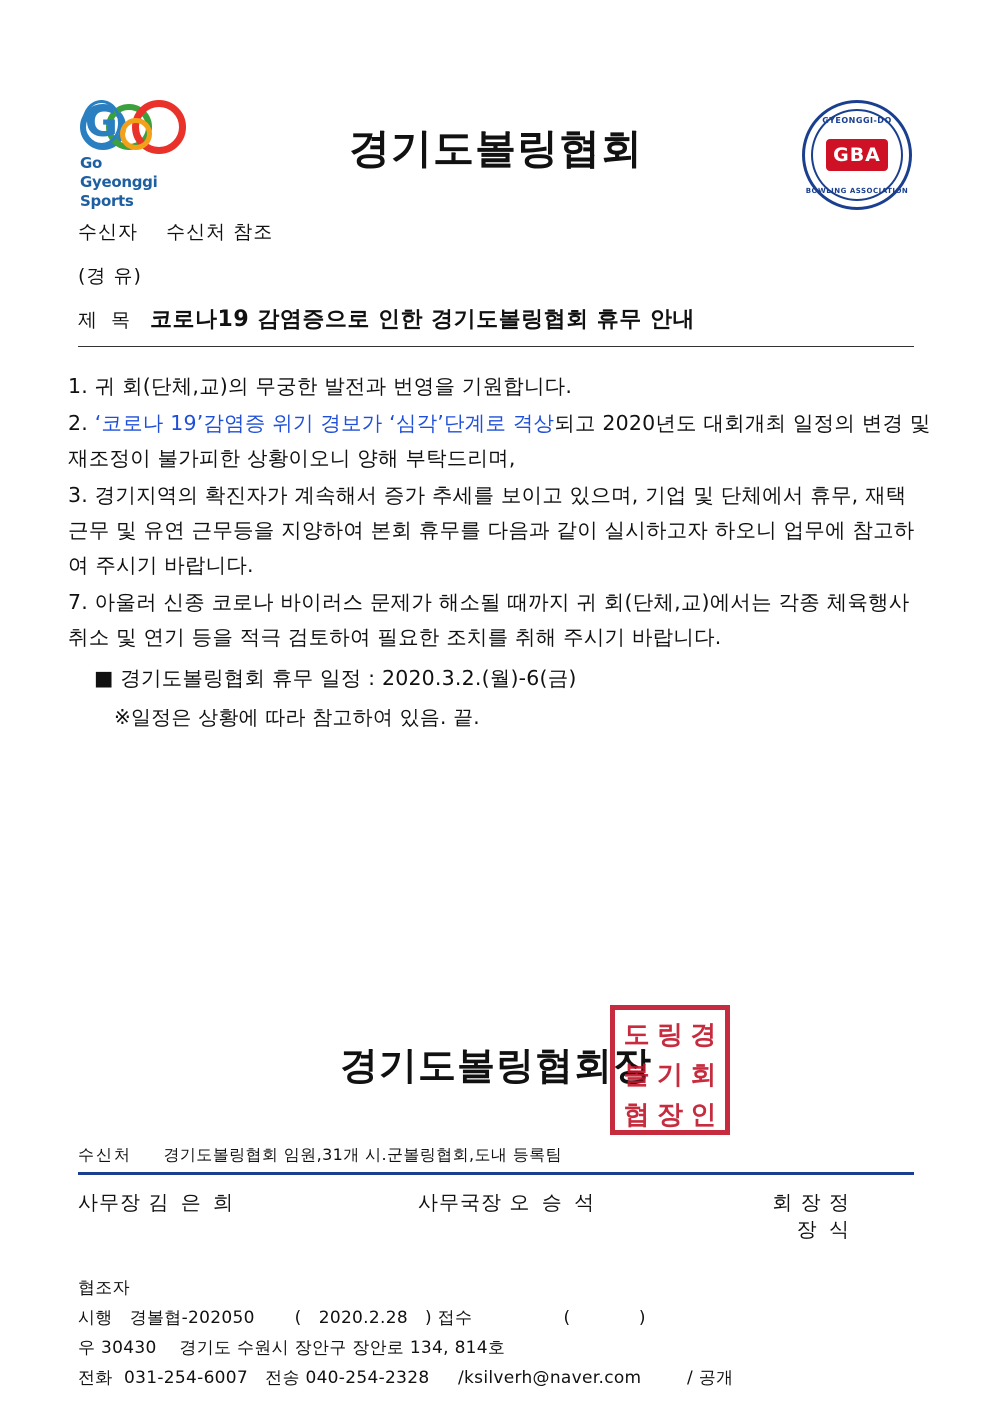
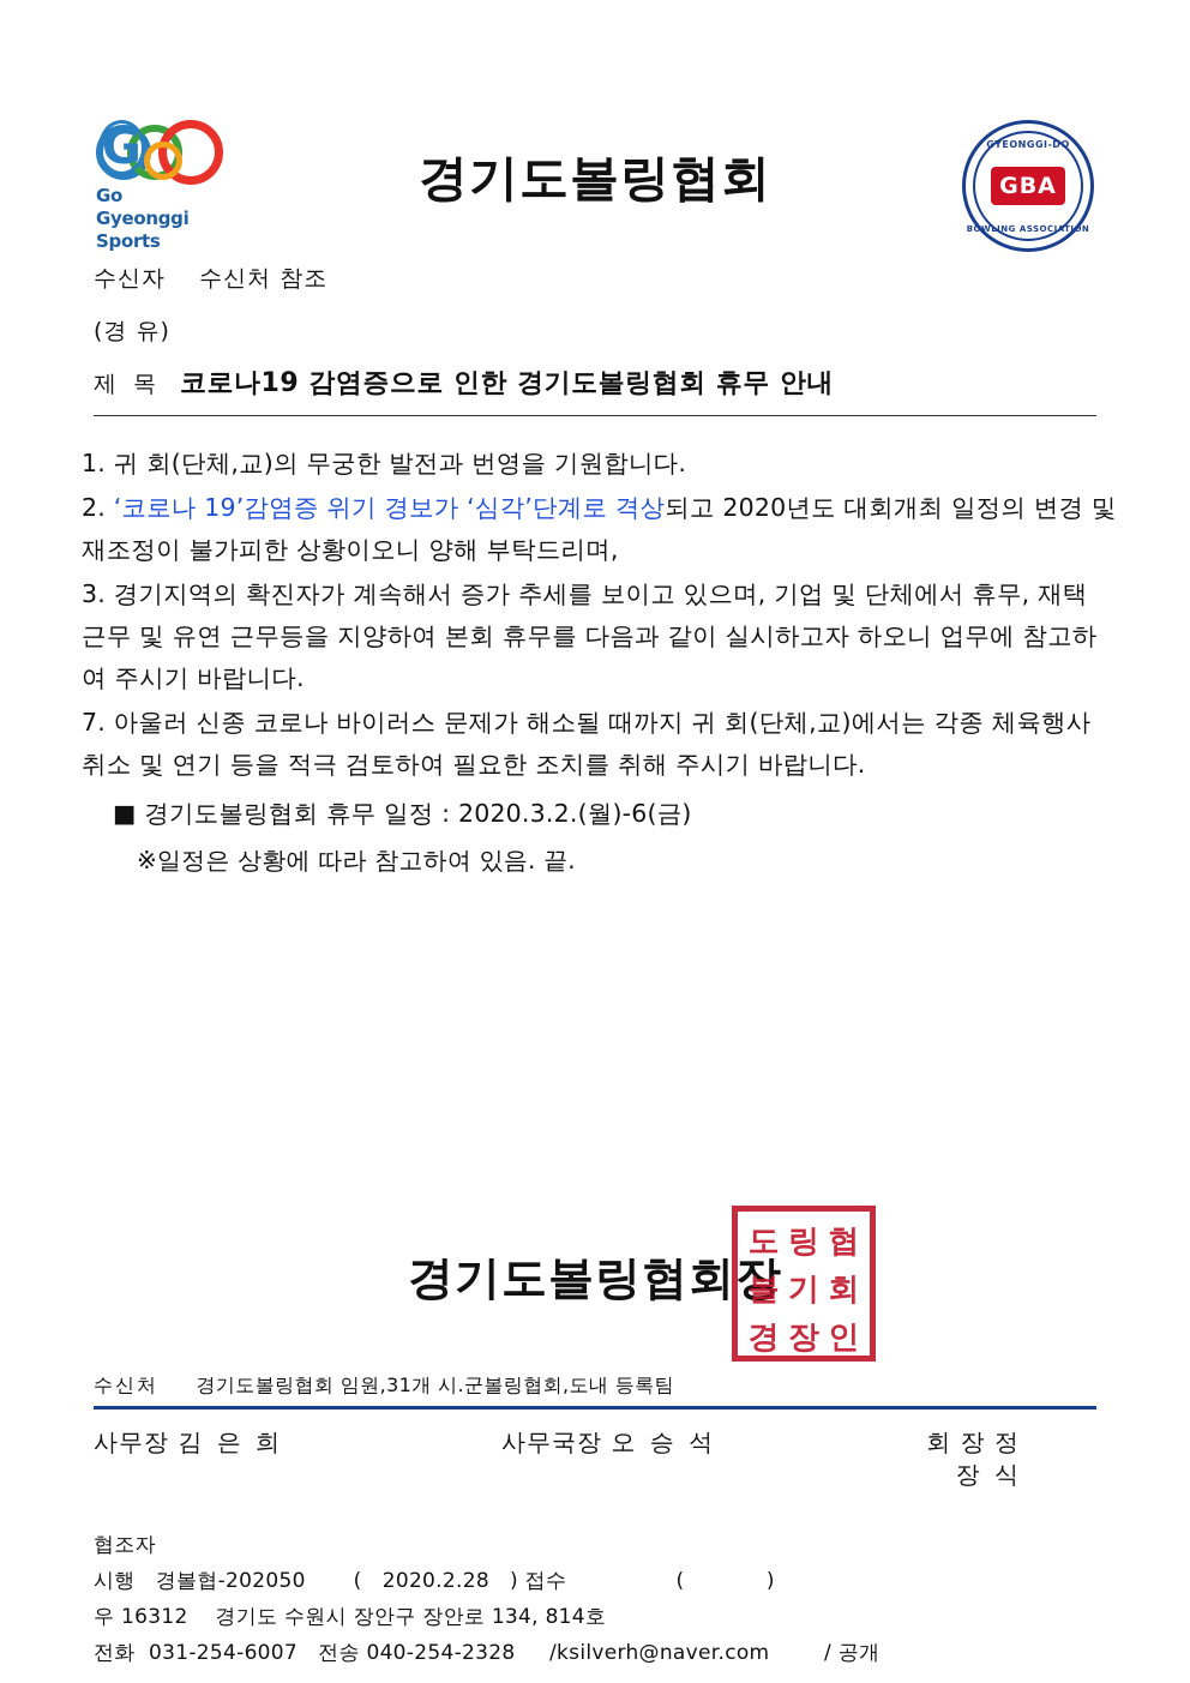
  G
  Go
  Gyeonggi
  Sports
  경기도볼링협회
  GYEONGGI-DO
  GBA
  BOWLING ASSOCIATION
  수신자 수신처 참조
  (경 유)
  제 목
  코로나19 감염증으로 인한 경기도볼링협회 휴무 안내
  1. 귀 회(단체,교)의 무궁한 발전과 번영을 기원합니다.
  2. ‘코로나 19’감염증 위기 경보가 ‘심각’단계로 격상되고 2020년도 대회개최 일정의 변경 및 재조정이 불가피한 상황이오니 양해 부탁드리며,
  3. 경기지역의 확진자가 계속해서 증가 추세를 보이고 있으며, 기업 및 단체에서 휴무, 재택 근무 및 유연 근무등을 지양하여 본회 휴무를 다음과 같이 실시하고자 하오니 업무에 참고하여 주시기 바랍니다.
  7. 아울러 신종 코로나 바이러스 문제가 해소될 때까지 귀 회(단체,교)에서는 각종 체육행사 취소 및 연기 등을 적극 검토하여 필요한 조치를 취해 주시기 바랍니다.
  ■ 경기도볼링협회 휴무 일정 : 2020.3.2.(월)-6(금)
  ※일정은 상황에 따라 참고하여 있음. 끝.
  경기도볼링협회장
  도
  링
- 경
+ 협
  볼
  기
  회
- 협
+ 경
  장
  인
  수신처 경기도볼링협회 임원,31개 시.군볼링협회,도내 등록팀
  사무장 김 은 희
  사무국장 오 승 석
  회 장 정 장 식
  협조자
  시행 경볼협-202050 ( 2020.2.28 ) 접수 ( )
- 우 30430 경기도 수원시 장안구 장안로 134, 814호
+ 우 16312 경기도 수원시 장안구 장안로 134, 814호
  전화 031-254-6007 전송 040-254-2328 /ksilverh@naver.com / 공개
